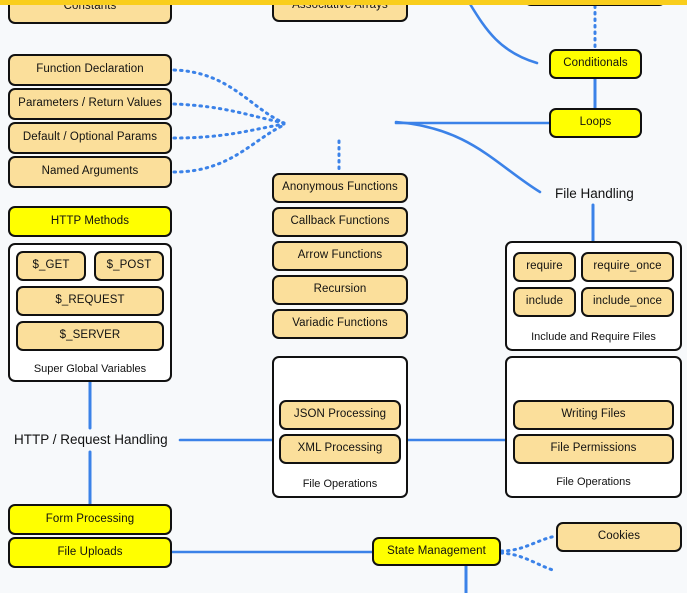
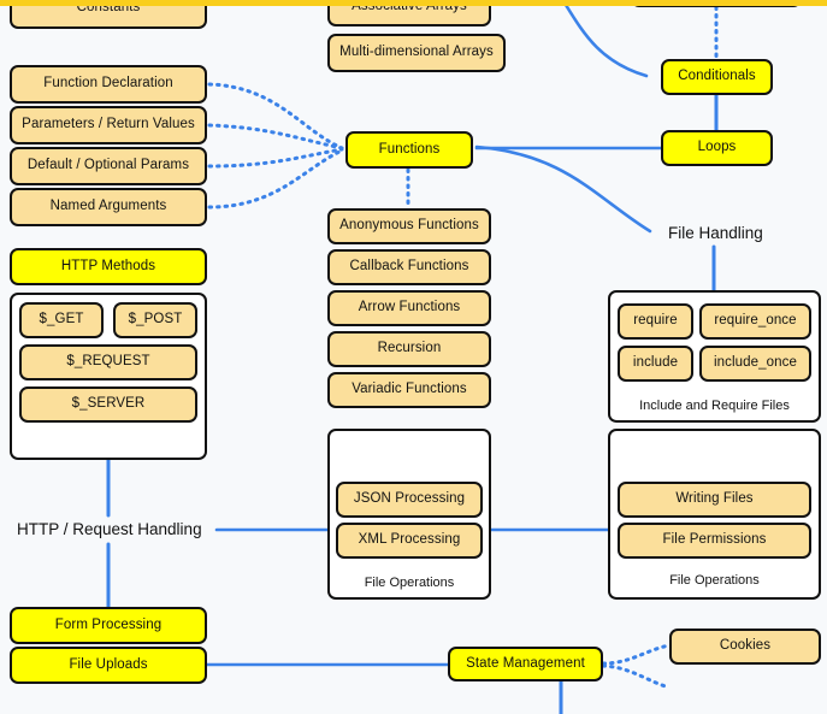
  Constants
  Function Declaration
  Parameters / Return Values
  Default / Optional Params
  Named Arguments
  HTTP Methods
  $_GET
  $_POST
  $_REQUEST
  $_SERVER
- Super Global Variables
  HTTP / Request Handling
  Form Processing
  File Uploads
  Associative Arrays
+ Multi-dimensional Arrays
+ Functions
  Anonymous Functions
  Callback Functions
  Arrow Functions
  Recursion
  Variadic Functions
  JSON Processing
  XML Processing
  File Operations
  State Management
  Conditionals
  Loops
  File Handling
  require
  require_once
  include
  include_once
  Include and Require Files
  Writing Files
  File Permissions
  File Operations
  Cookies
